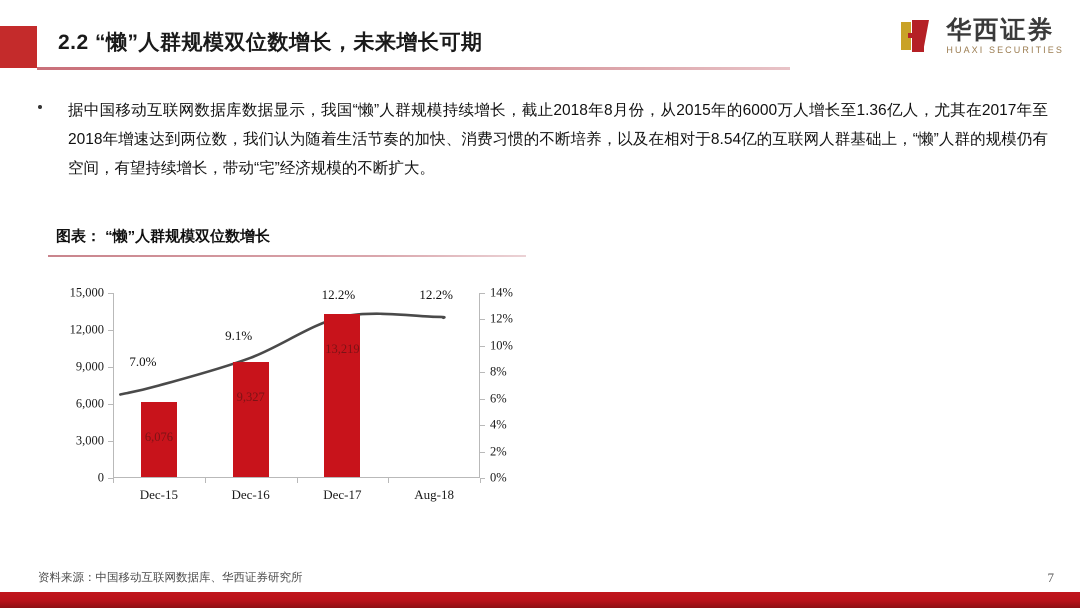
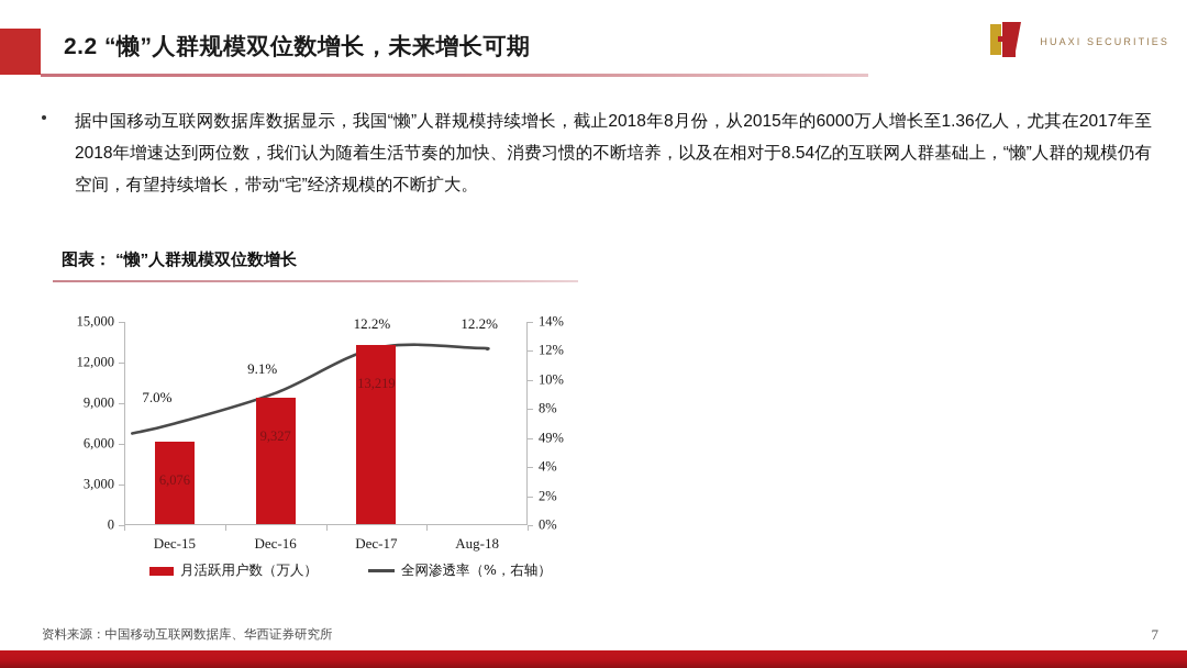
  2.2 “懒”人群规模双位数增长，未来增长可期
- 华西证券
  HUAXI SECURITIES
  据中国移动互联网数据库数据显示，我国“懒”人群规模持续增长，截止2018年8月份，从2015年的6000万人增长至1.36亿人，尤其在2017年至2018年增速达到两位数，我们认为随着生活节奏的加快、消费习惯的不断培养，以及在相对于8.54亿的互联网人群基础上，“懒”人群的规模仍有空间，有望持续增长，带动“宅”经济规模的不断扩大。
  图表： “懒”人群规模双位数增长
  0
  3,000
  6,000
  9,000
  12,000
  15,000
  0%
  2%
  4%
- 6%
+ 49%
  8%
  10%
  12%
  14%
  6,076
  Dec-15
  9,327
  Dec-16
  13,219
  Dec-17
  Aug-18
  7.0%
  9.1%
  12.2%
  12.2%
+ 月活跃用户数（万人）
+ 全网渗透率（%，右轴）
  资料来源：中国移动互联网数据库、华西证券研究所
  7
